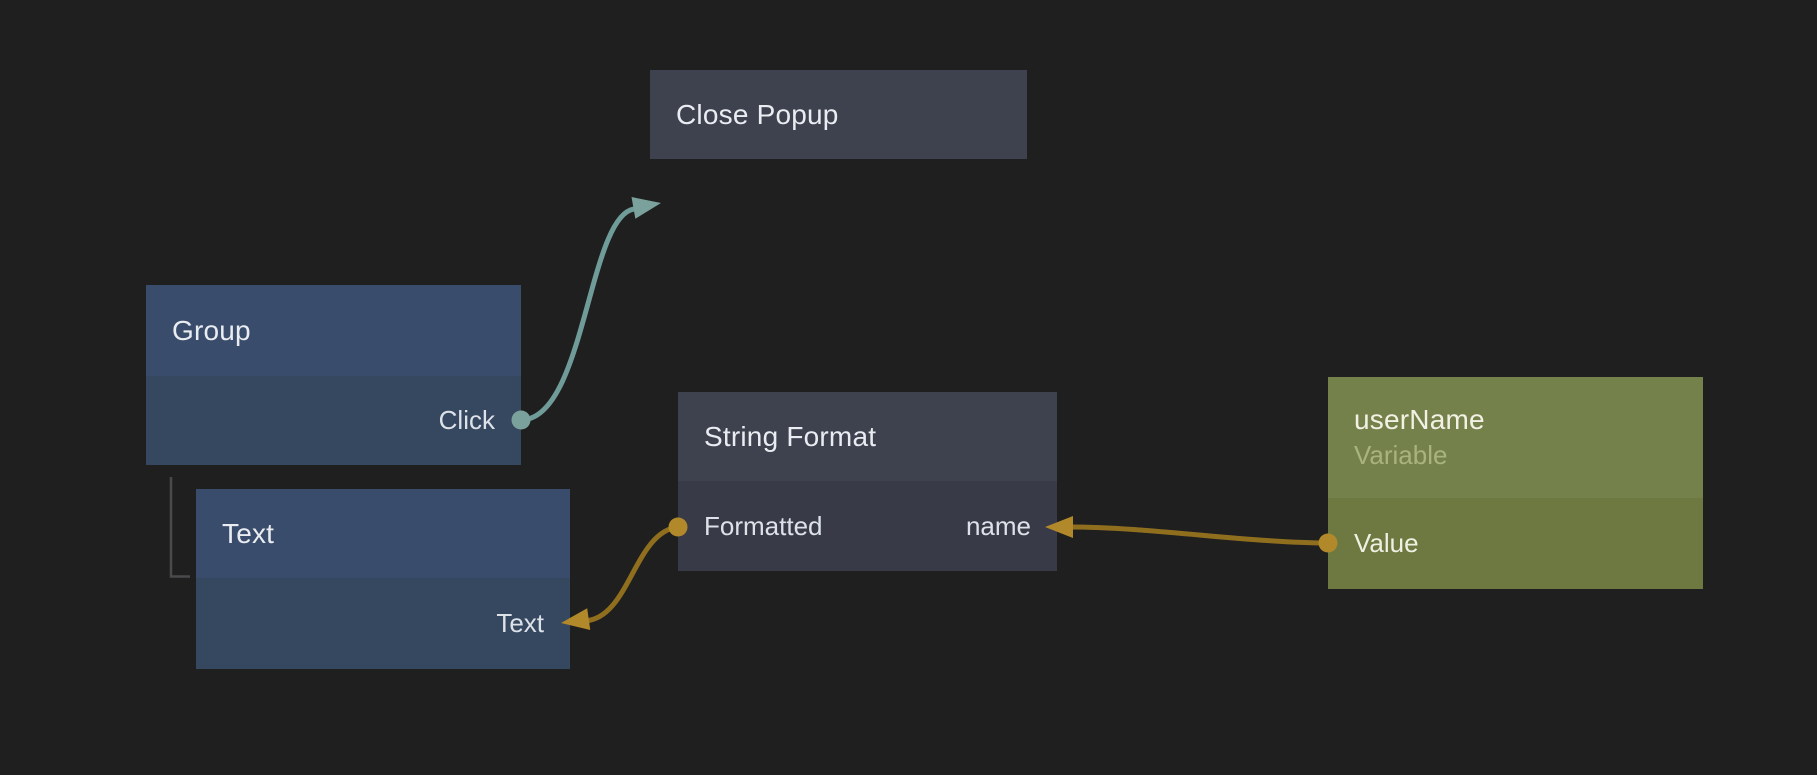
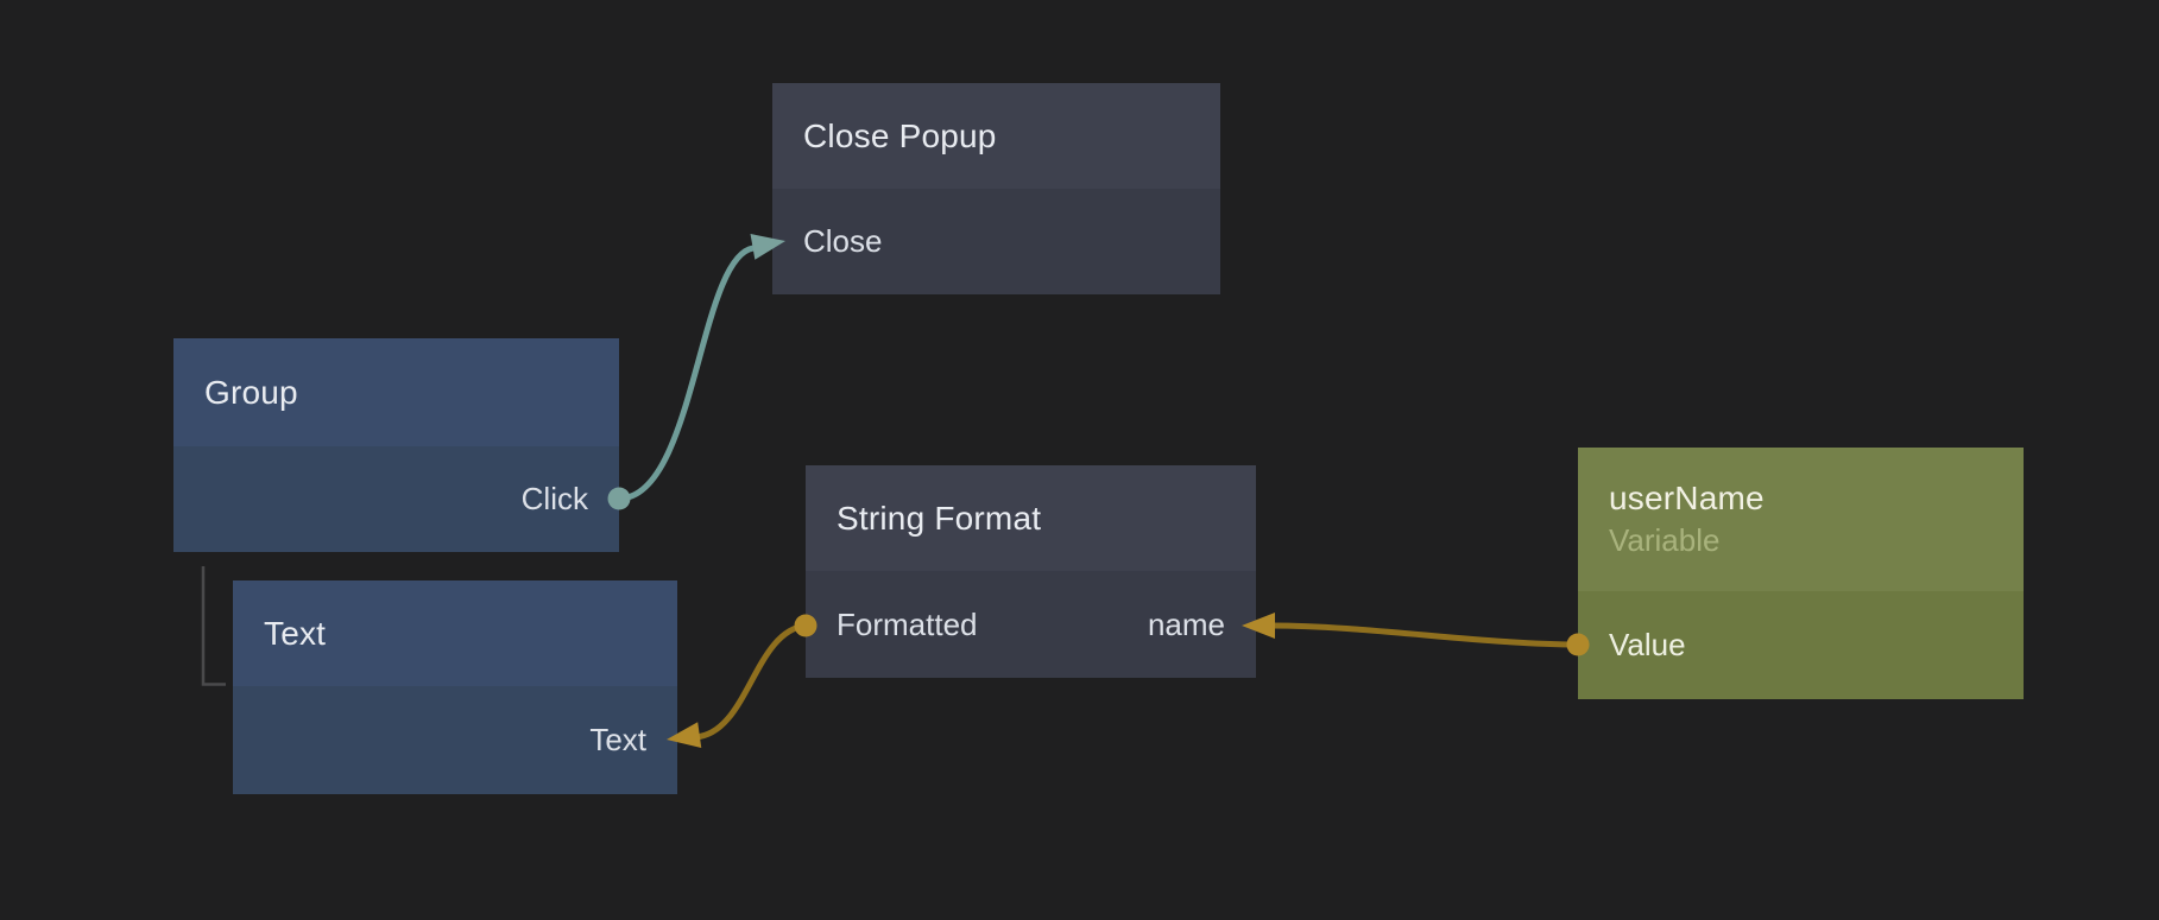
  Close Popup
+ Close
  Group
  Click
  Text
  Text
  String Format
  Formatted
  name
  userName
  Variable
  Value
